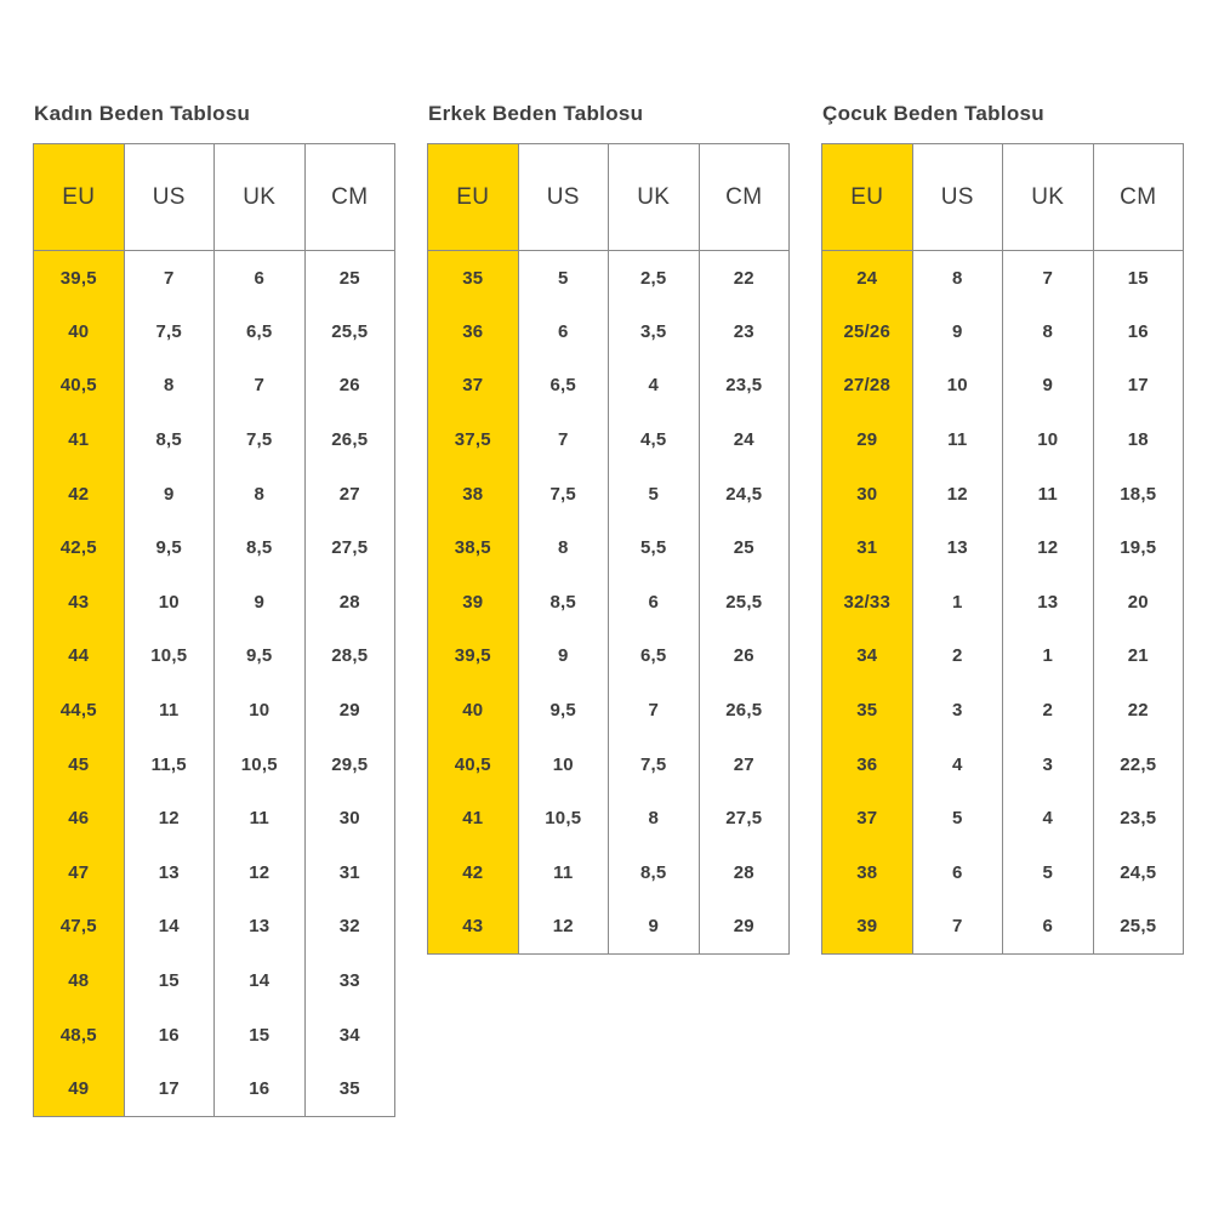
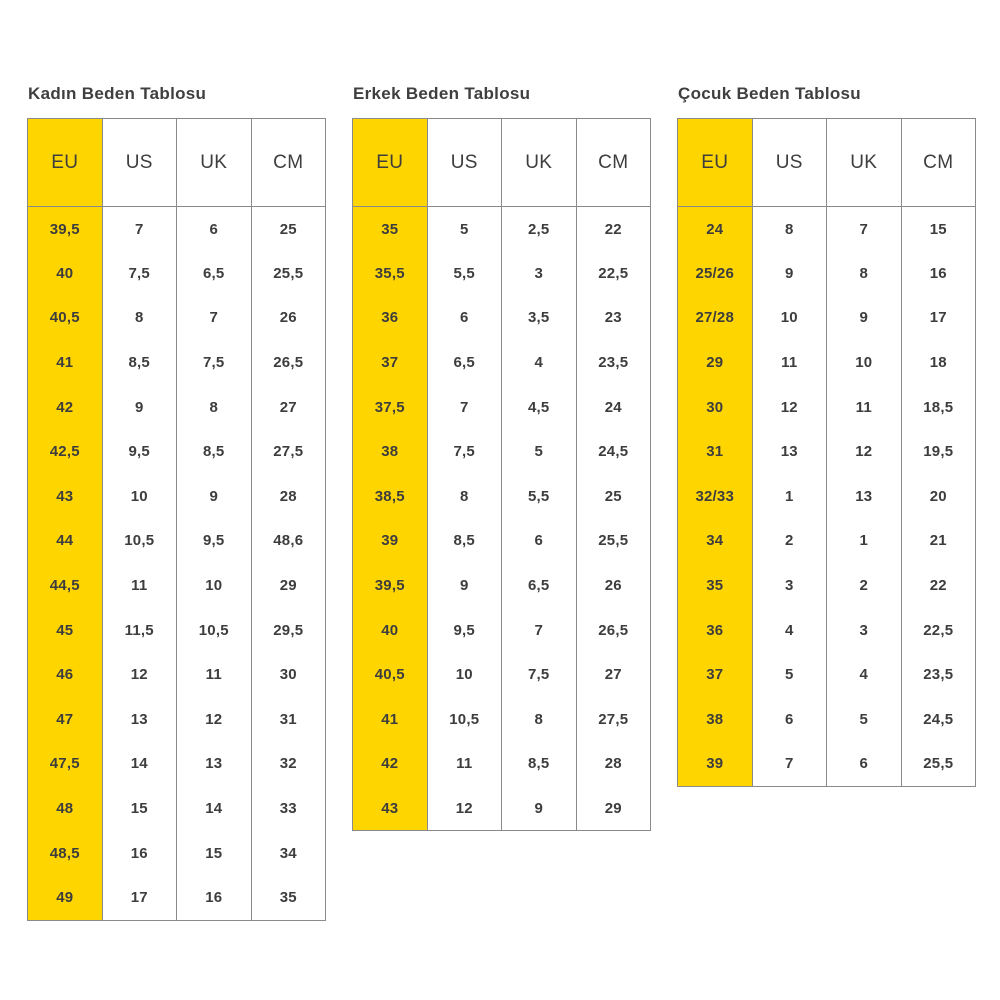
  Kadın Beden Tablosu
  EU	US	UK	CM
  39,5	7	6	25
  40	7,5	6,5	25,5
  40,5	8	7	26
  41	8,5	7,5	26,5
  42	9	8	27
  42,5	9,5	8,5	27,5
  43	10	9	28
- 44	10,5	9,5	28,5
+ 44	10,5	9,5	48,6
  44,5	11	10	29
  45	11,5	10,5	29,5
  46	12	11	30
  47	13	12	31
  47,5	14	13	32
  48	15	14	33
  48,5	16	15	34
  49	17	16	35
  Erkek Beden Tablosu
  EU	US	UK	CM
  35	5	2,5	22
+ 35,5	5,5	3	22,5
  36	6	3,5	23
  37	6,5	4	23,5
  37,5	7	4,5	24
  38	7,5	5	24,5
  38,5	8	5,5	25
  39	8,5	6	25,5
  39,5	9	6,5	26
  40	9,5	7	26,5
  40,5	10	7,5	27
  41	10,5	8	27,5
  42	11	8,5	28
  43	12	9	29
  Çocuk Beden Tablosu
  EU	US	UK	CM
  24	8	7	15
  25/26	9	8	16
  27/28	10	9	17
  29	11	10	18
  30	12	11	18,5
  31	13	12	19,5
  32/33	1	13	20
  34	2	1	21
  35	3	2	22
  36	4	3	22,5
  37	5	4	23,5
  38	6	5	24,5
  39	7	6	25,5
